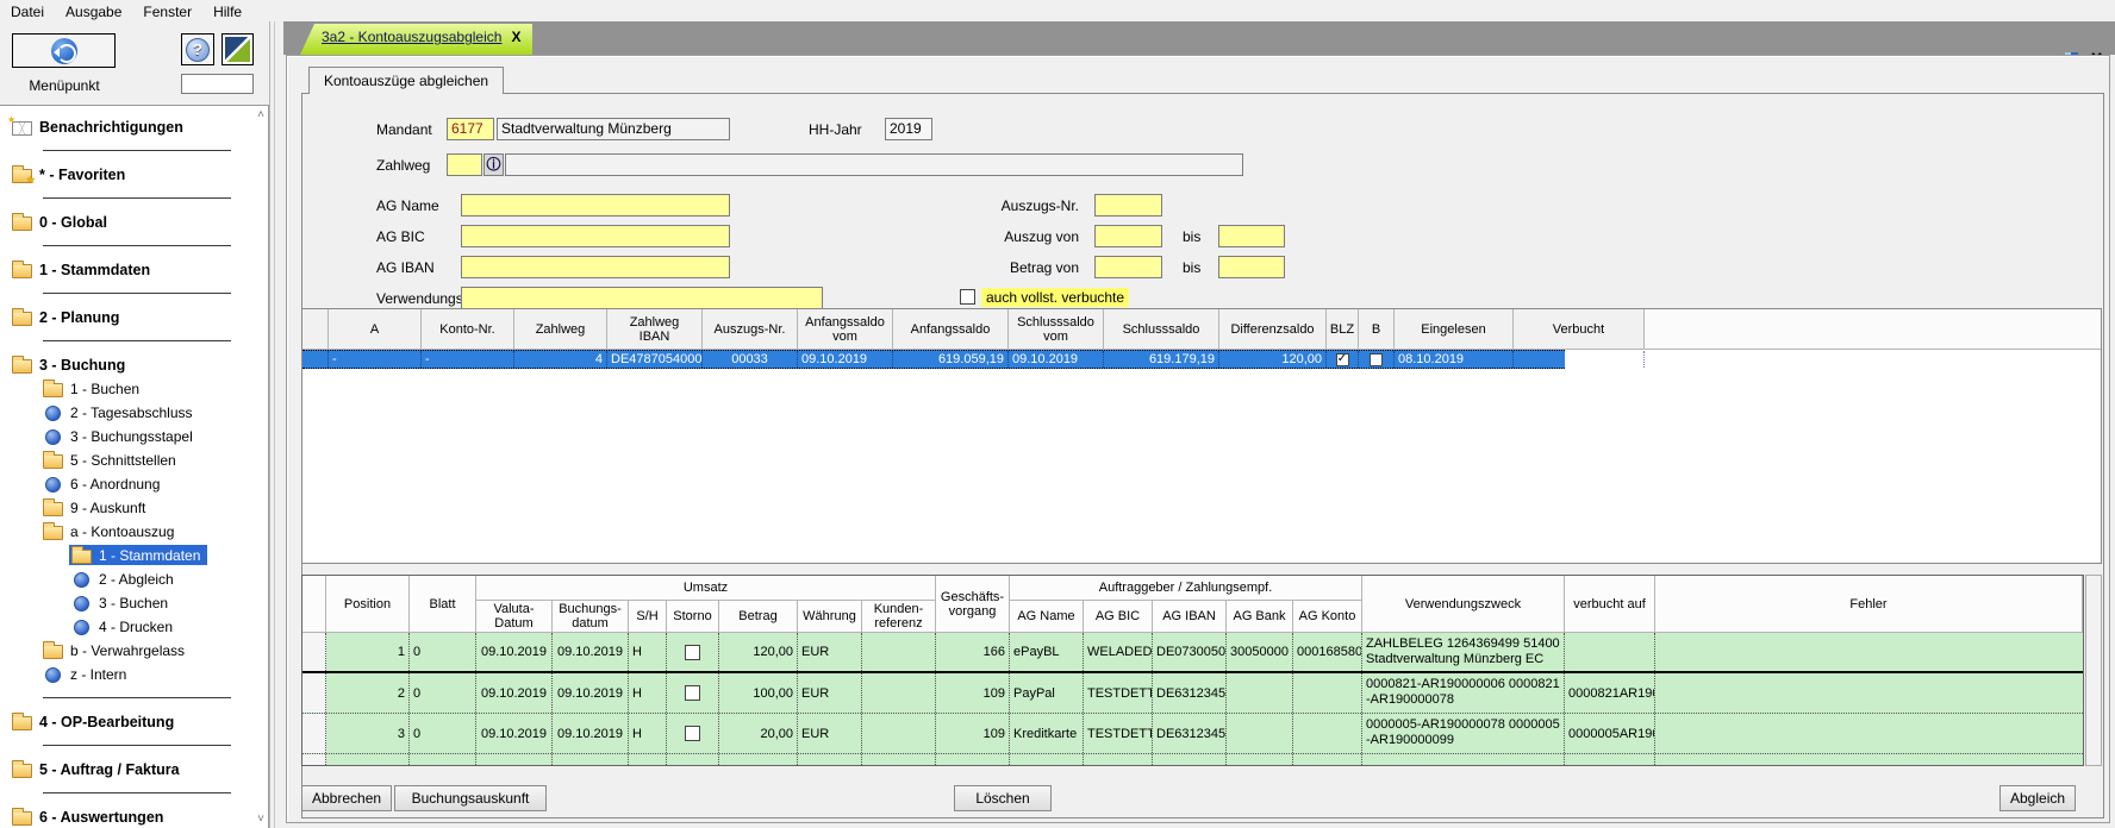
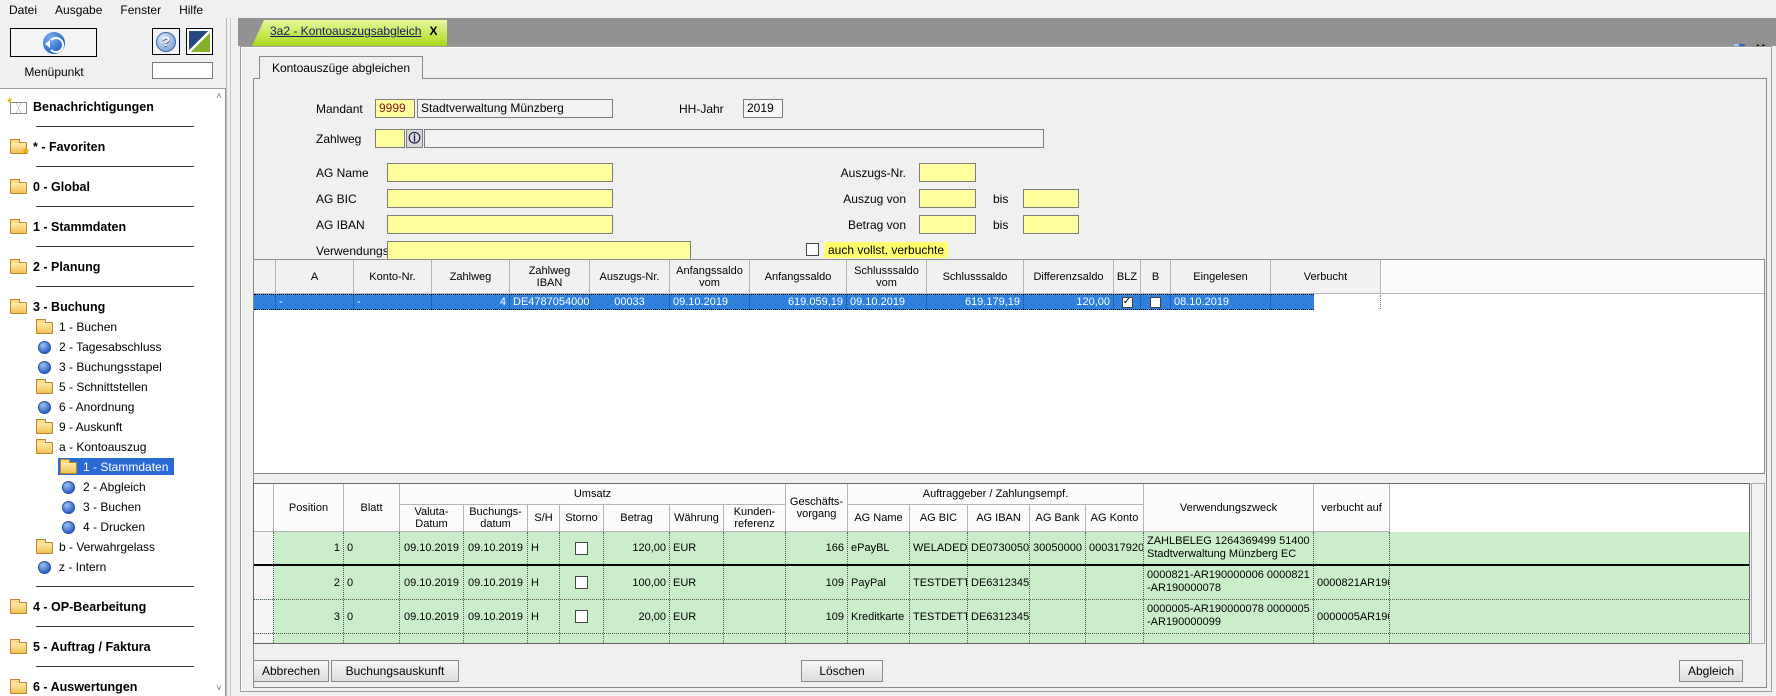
  Datei
  Ausgabe
  Fenster
  Hilfe
  Menüpunkt
  ?
  Benachrichtigungen
  * - Favoriten
  0 - Global
  1 - Stammdaten
  2 - Planung
  3 - Buchung
  1 - Buchen
  2 - Tagesabschluss
  3 - Buchungsstapel
  5 - Schnittstellen
  6 - Anordnung
  9 - Auskunft
  a - Kontoauszug
  1 - Stammdaten
  2 - Abgleich
  3 - Buchen
  4 - Drucken
  b - Verwahrgelass
  z - Intern
  4 - OP-Bearbeitung
  5 - Auftrag / Faktura
  6 - Auswertungen
  ˄
  ˅
  3a2 - Kontoauszugsabgleich
  X
  Kontoauszüge abgleichen
  Mandant
- 6177
+ 9999
  Stadtverwaltung Münzberg
  HH-Jahr
  2019
  Zahlweg
  ⓘ
  AG Name
  Auszugs-Nr.
  AG BIC
  Auszug von
  bis
  AG IBAN
  Betrag von
  bis
  auch vollst. verbuchte
  A
  Konto-Nr.
  Zahlweg
  Zahlweg
  IBAN
  Auszugs-Nr.
  Anfangssaldo
  vom
  Anfangssaldo
  Schlusssaldo
  vom
  Schlusssaldo
  Differenzsaldo
  BLZ
  B
  Eingelesen
  Verbucht
  -
  -
  4
  DE4787054000
  00033
  09.10.2019
  619.059,19
  09.10.2019
  619.179,19
  120,00
  ✓
  08.10.2019
  Position
  Blatt
  Umsatz
  Valuta-
  Datum
  Buchungs-
  datum
  S/H
  Storno
  Betrag
  Währung
  Kunden-
  referenz
  Geschäfts-
  vorgang
  Auftraggeber / Zahlungsempf.
  AG Name
  AG BIC
  AG IBAN
  AG Bank
  AG Konto
  Verwendungszweck
  verbucht auf
- Fehler
  1
  0
  09.10.2019
  09.10.2019
  H
  120,00
  EUR
  166
  ePayBL
  WELADED
  DE0730050
  30050000
- 000168580
+ 000317920
  ZAHLBELEG 1264369499 51400
  Stadtverwaltung Münzberg EC
  2
  0
  09.10.2019
  09.10.2019
  H
  100,00
  EUR
  109
  PayPal
  TESTDETT
  DE6312345
  0000821-AR190000006 0000821
  -AR190000078
  0000821AR19
  3
  0
  09.10.2019
  09.10.2019
  H
  20,00
  EUR
  109
  Kreditkarte
  TESTDETT
  DE6312345
  0000005-AR190000078 0000005
  -AR190000099
  0000005AR19
  Abbrechen
  Buchungsauskunft
  Löschen
  Abgleich
